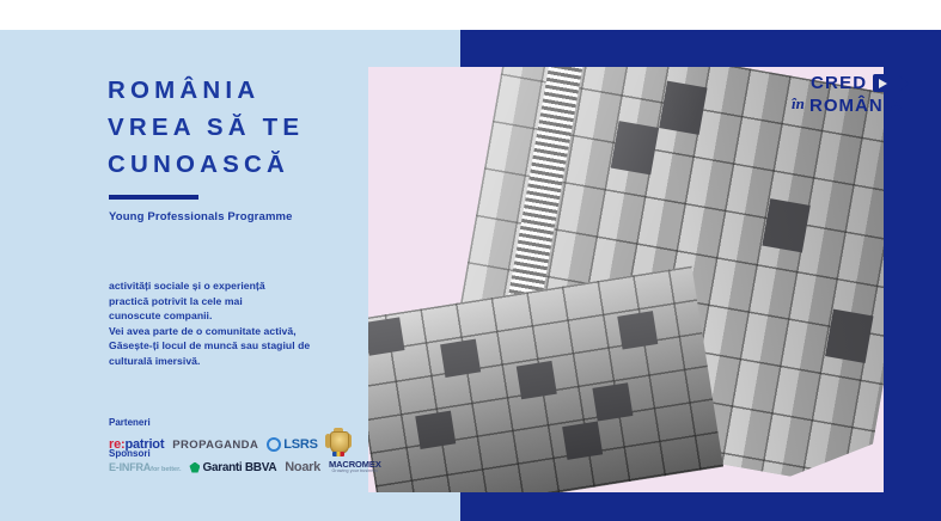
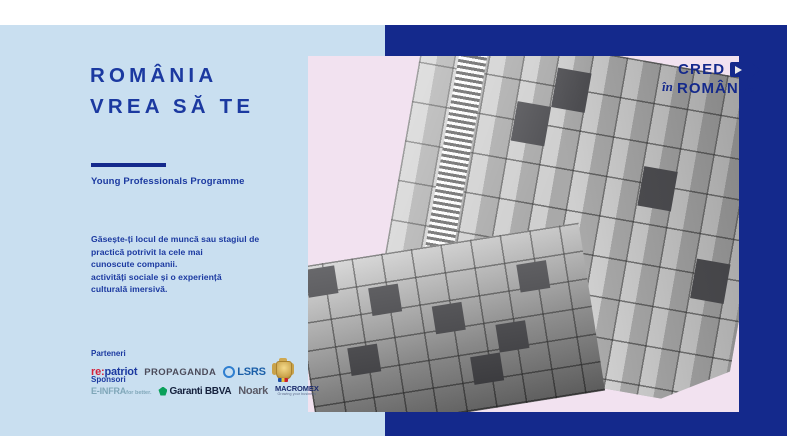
  CRED
  în
  ROMÂNIA
  ROMÂNIA
  VREA SĂ TE
- CUNOASCĂ
  Young Professionals Programme
- activități sociale și o experiență
+ Găsește-ți locul de muncă sau stagiul de
  practică potrivit la cele mai
  cunoscute companii.
- Vei avea parte de o comunitate activă,
- Găsește-ți locul de muncă sau stagiul de
+ activități sociale și o experiență
  culturală imersivă.
  Parteneri
  re:patriot
  PROPAGANDA
  LSRS
  Sponsori
  Garanti BBVA
  Noark
  MACROMEX
